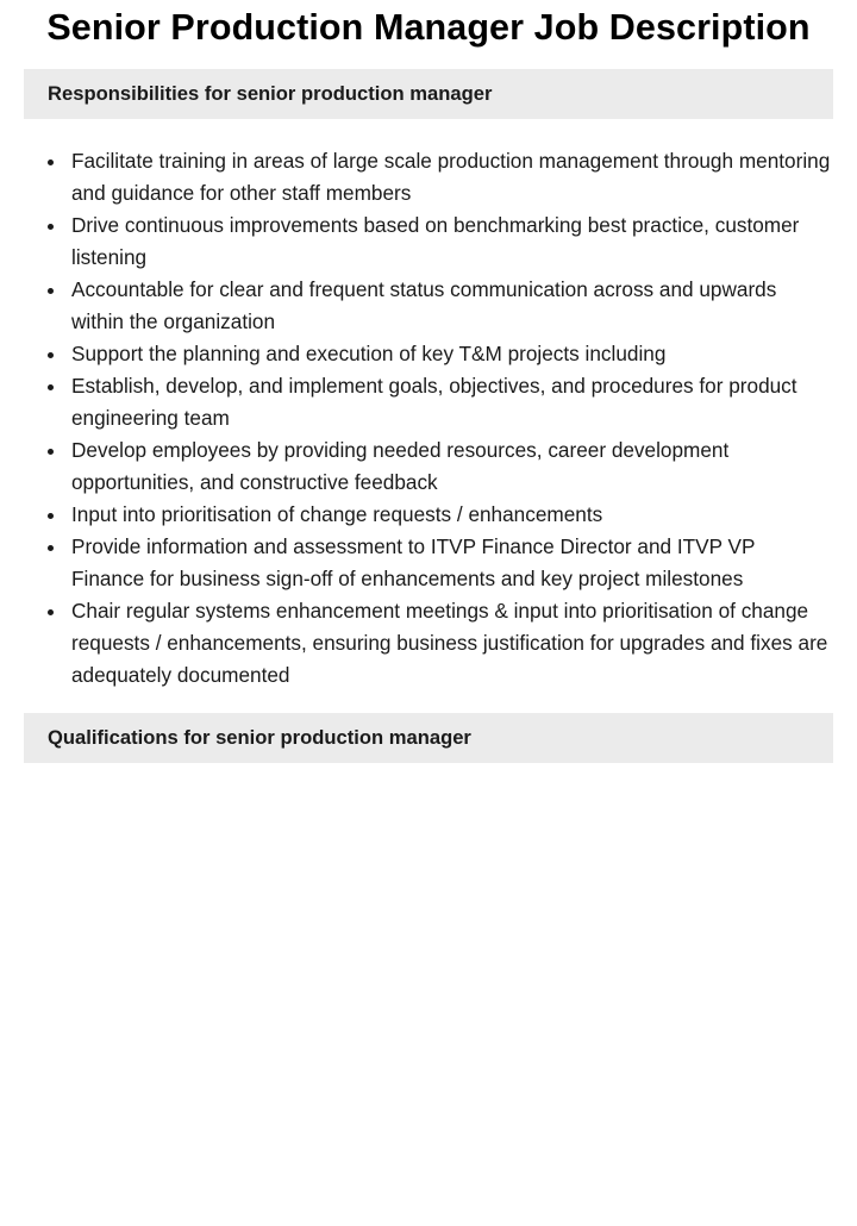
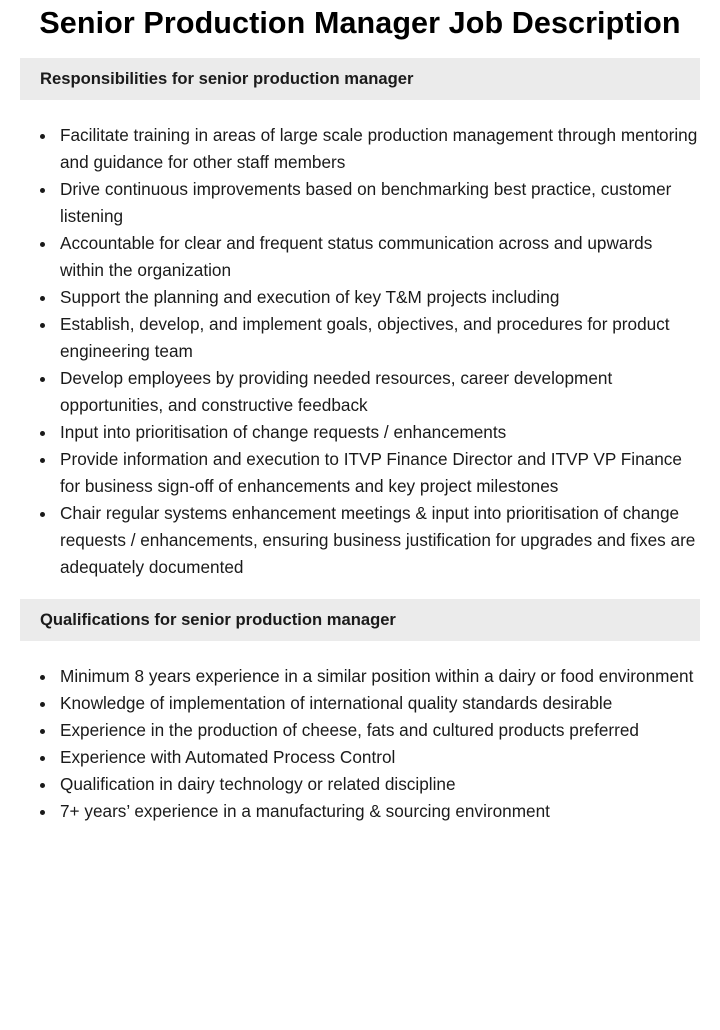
  Senior Production Manager Job Description
  Responsibilities for senior production manager
  Facilitate training in areas of large scale production management through mentoring and guidance for other staff members
  Drive continuous improvements based on benchmarking best practice, customer listening
  Accountable for clear and frequent status communication across and upwards within the organization
  Support the planning and execution of key T&M projects including
  Establish, develop, and implement goals, objectives, and procedures for product engineering team
  Develop employees by providing needed resources, career development opportunities, and constructive feedback
  Input into prioritisation of change requests / enhancements
- Provide information and assessment to ITVP Finance Director and ITVP VP Finance for business sign-off of enhancements and key project milestones
+ Provide information and execution to ITVP Finance Director and ITVP VP Finance for business sign-off of enhancements and key project milestones
  Chair regular systems enhancement meetings & input into prioritisation of change requests / enhancements, ensuring business justification for upgrades and fixes are adequately documented
  Qualifications for senior production manager
+ Minimum 8 years experience in a similar position within a dairy or food environment
+ Knowledge of implementation of international quality standards desirable
+ Experience in the production of cheese, fats and cultured products preferred
+ Experience with Automated Process Control
+ Qualification in dairy technology or related discipline
+ 7+ years’ experience in a manufacturing & sourcing environment
